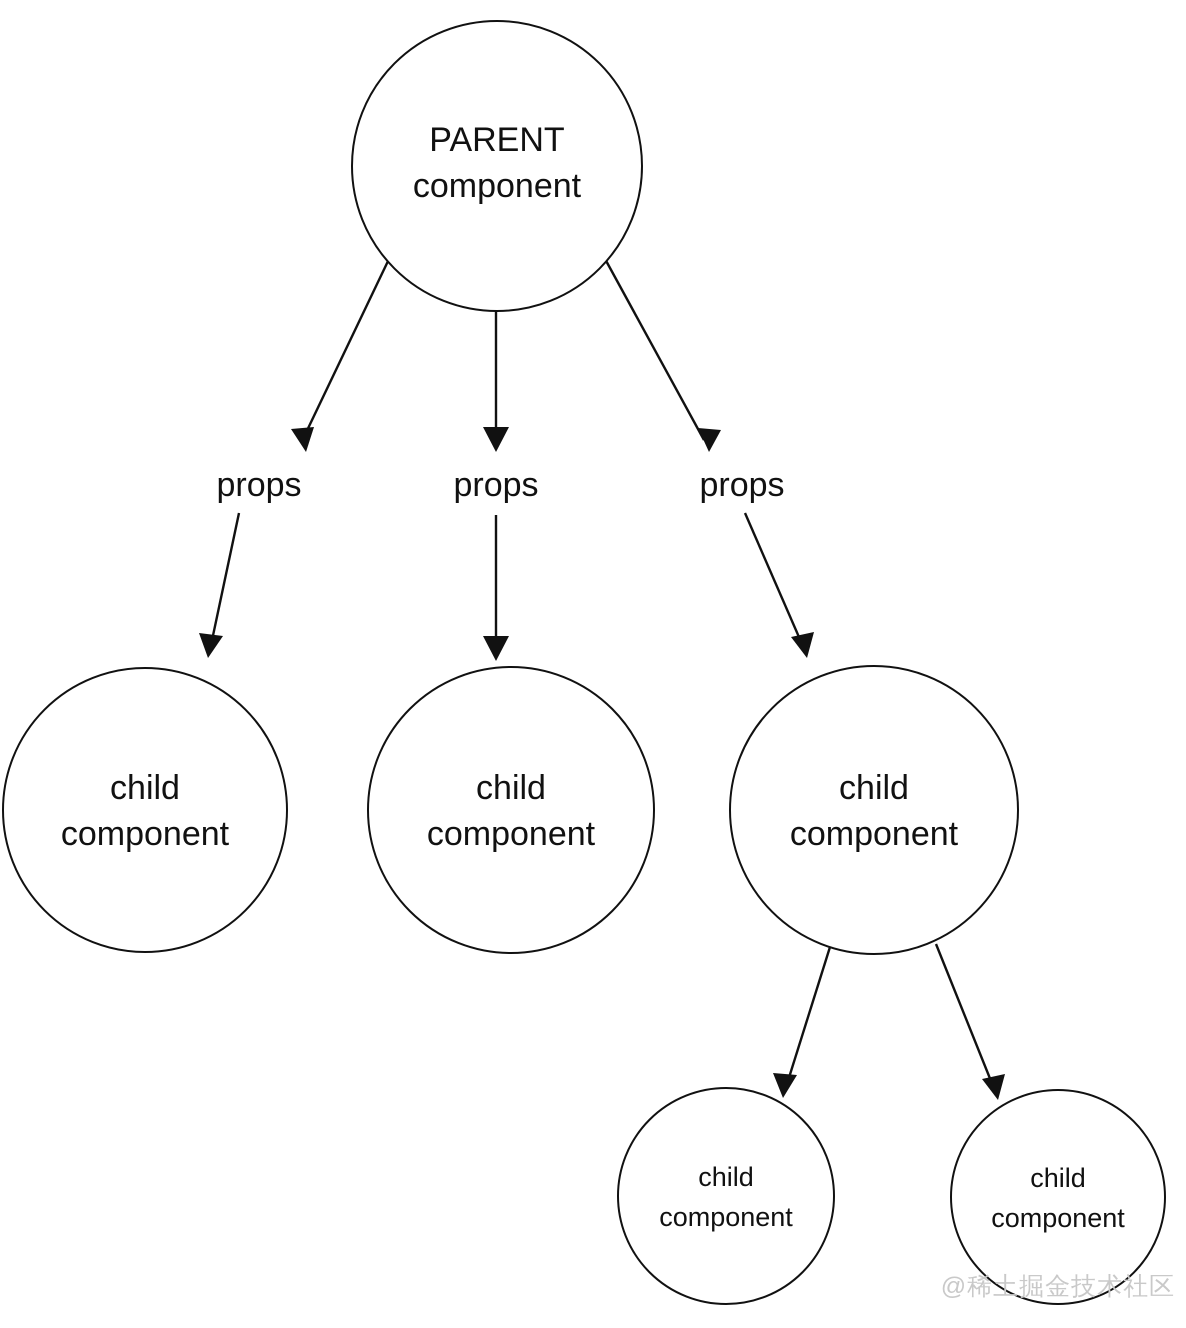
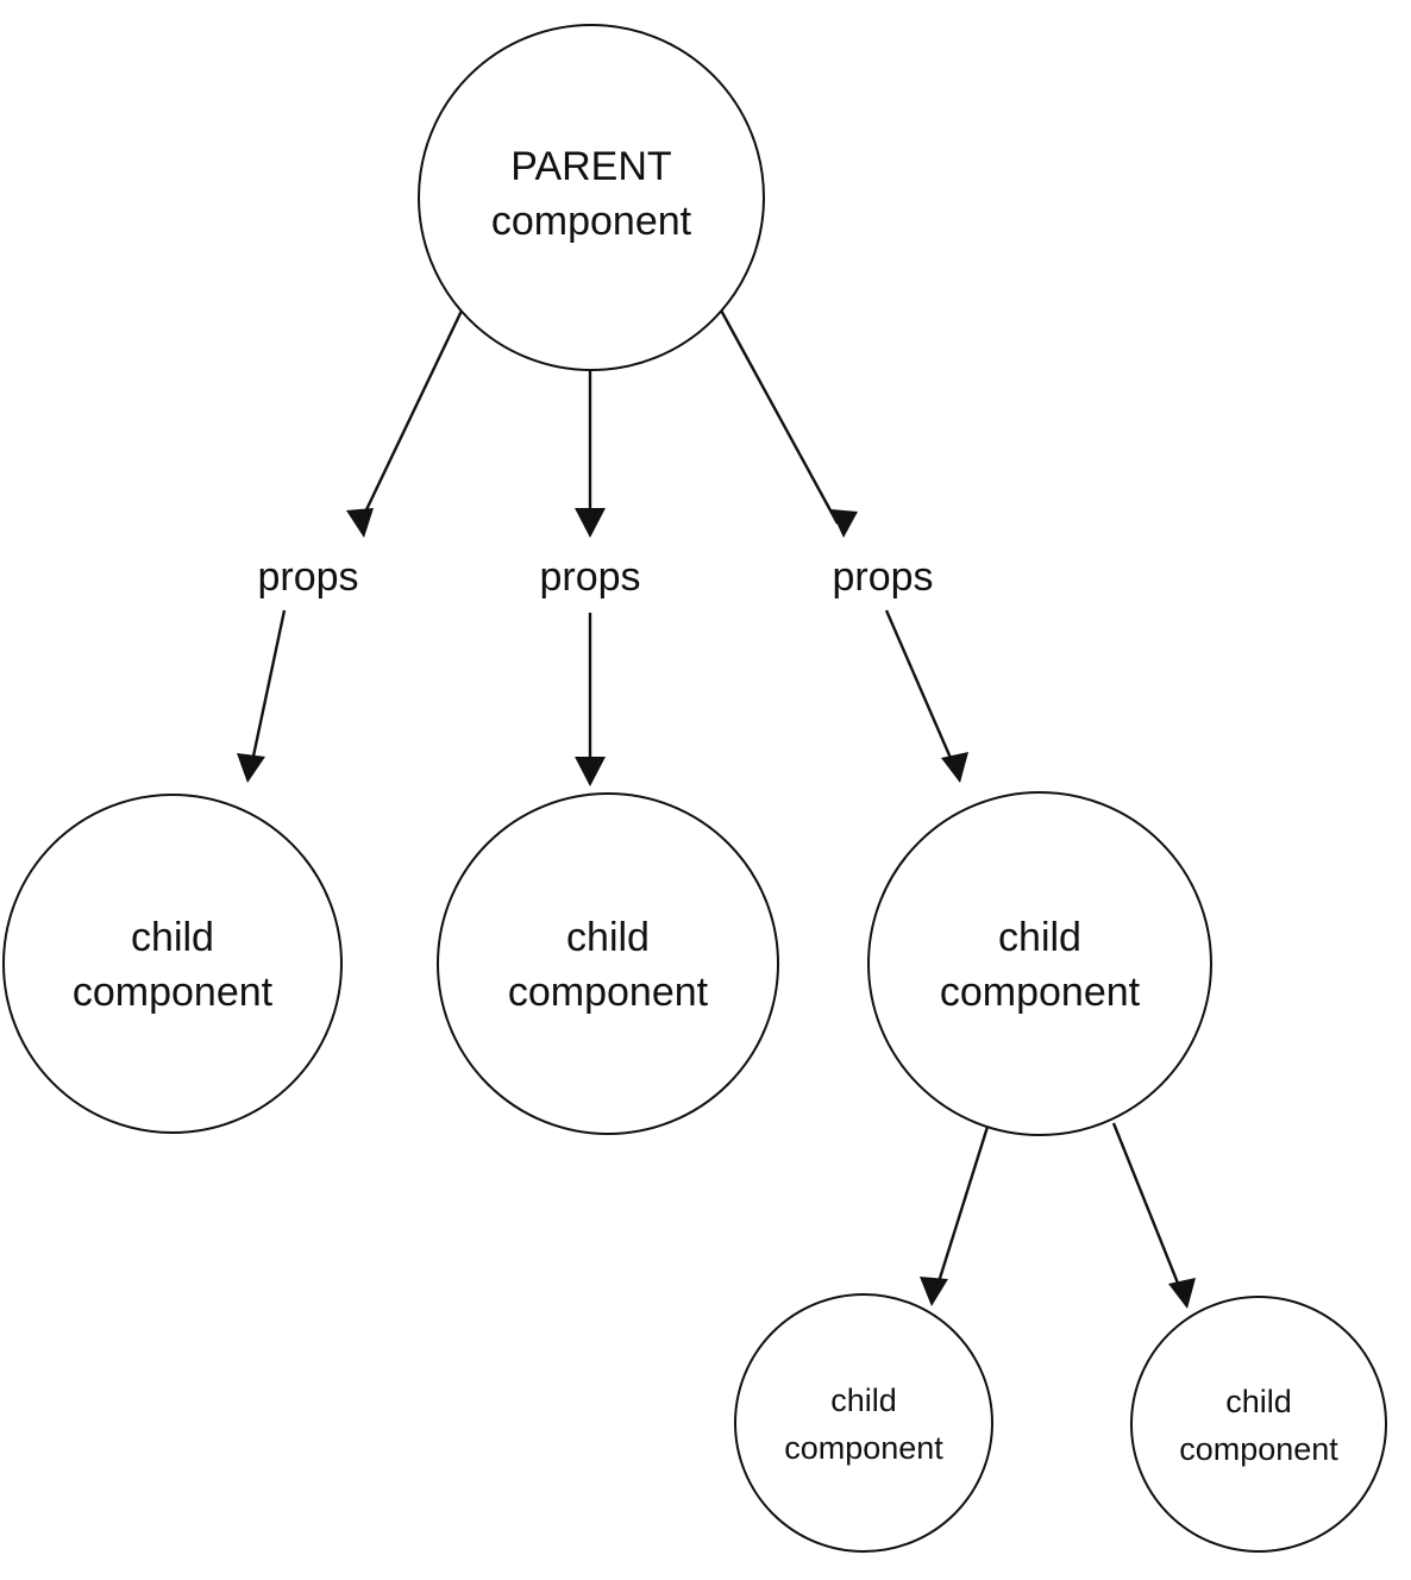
  props
  props
  props
  PARENT
  component
  child
  component
  child
  component
  child
  component
  child
  component
  child
  component
- @稀土掘金技术社区
